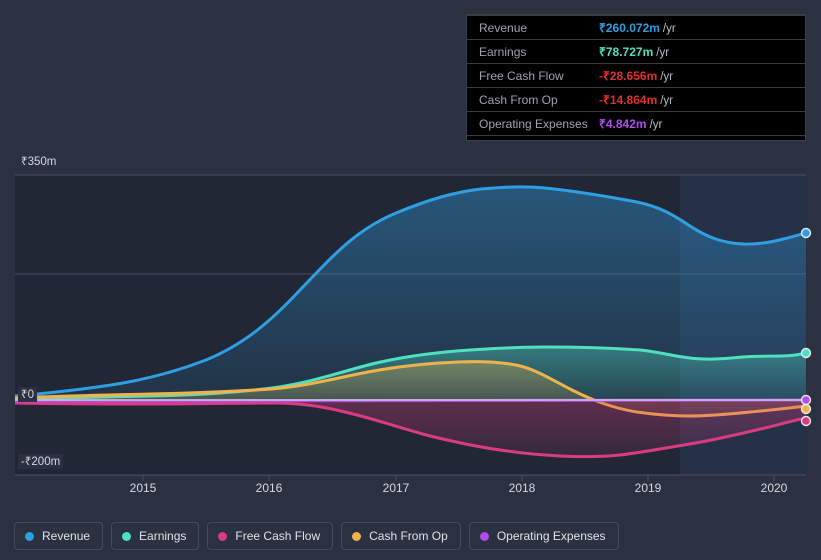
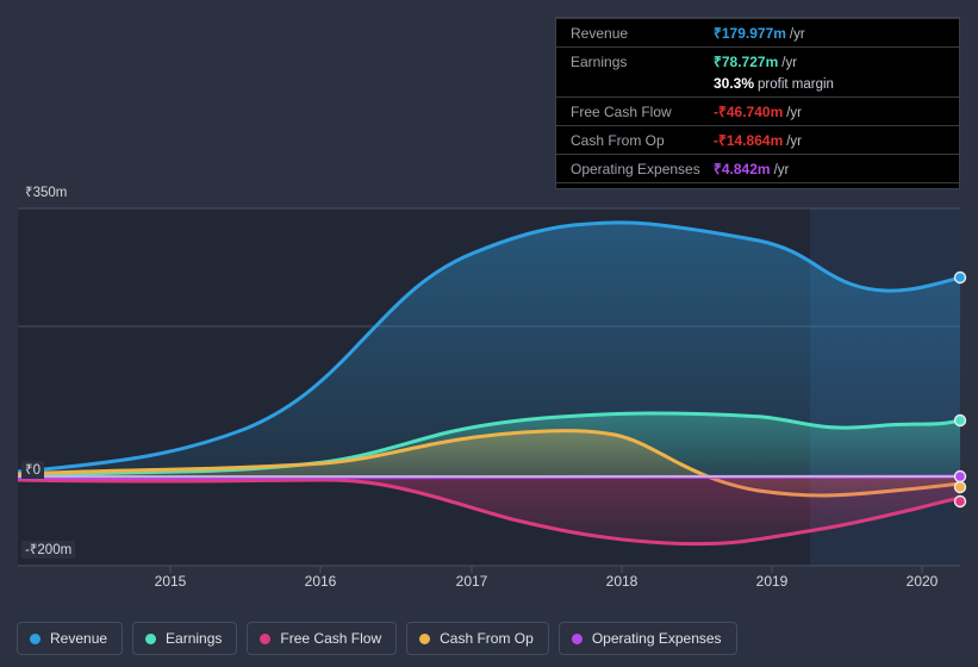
  ₹350m
  ₹0
  -₹200m
  2015
  2016
  2017
  2018
  2019
  2020
  Revenue
- ₹260.072m
+ ₹179.977m
  /yr
  Earnings
  ₹78.727m
  /yr
+ 30.3%
+ profit margin
  Free Cash Flow
- -₹28.656m
+ -₹46.740m
  /yr
  Cash From Op
  -₹14.864m
  /yr
  Operating Expenses
  ₹4.842m
  /yr
  Revenue
  Earnings
  Free Cash Flow
  Cash From Op
  Operating Expenses
